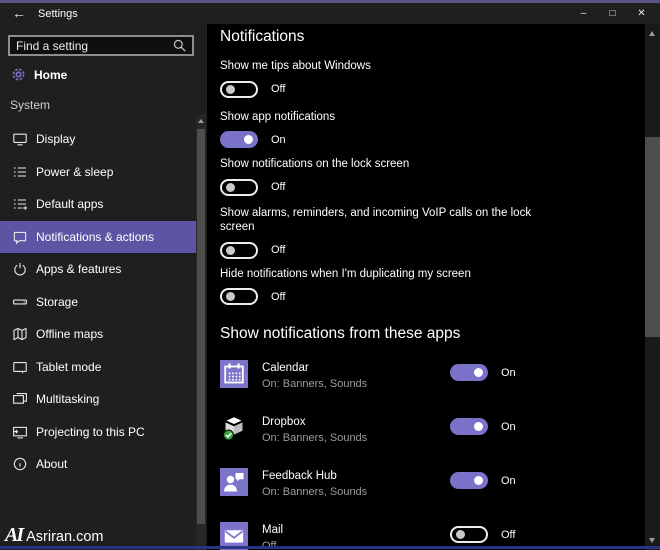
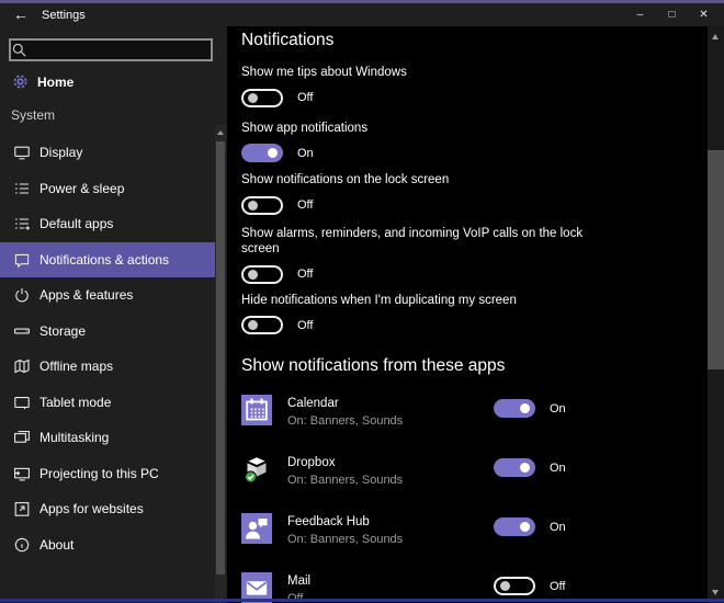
  ←
  Settings
  –
  □
  ✕
- Find a setting
  Home
  System
  Display
  Power & sleep
  Default apps
  Notifications & actions
  Apps & features
  Storage
  Offline maps
  Tablet mode
  Multitasking
  Projecting to this PC
+ Apps for websites
  About
- AI
- Asriran.com
  Notifications
  Show me tips about Windows
  Off
  Show app notifications
  On
  Show notifications on the lock screen
  Off
  Show alarms, reminders, and incoming VoIP calls on the lock screen
  Off
  Hide notifications when I'm duplicating my screen
  Off
  Show notifications from these apps
  Calendar
  On: Banners, Sounds
  On
  Dropbox
  On: Banners, Sounds
  On
  Feedback Hub
  On: Banners, Sounds
  On
  Mail
  Off
